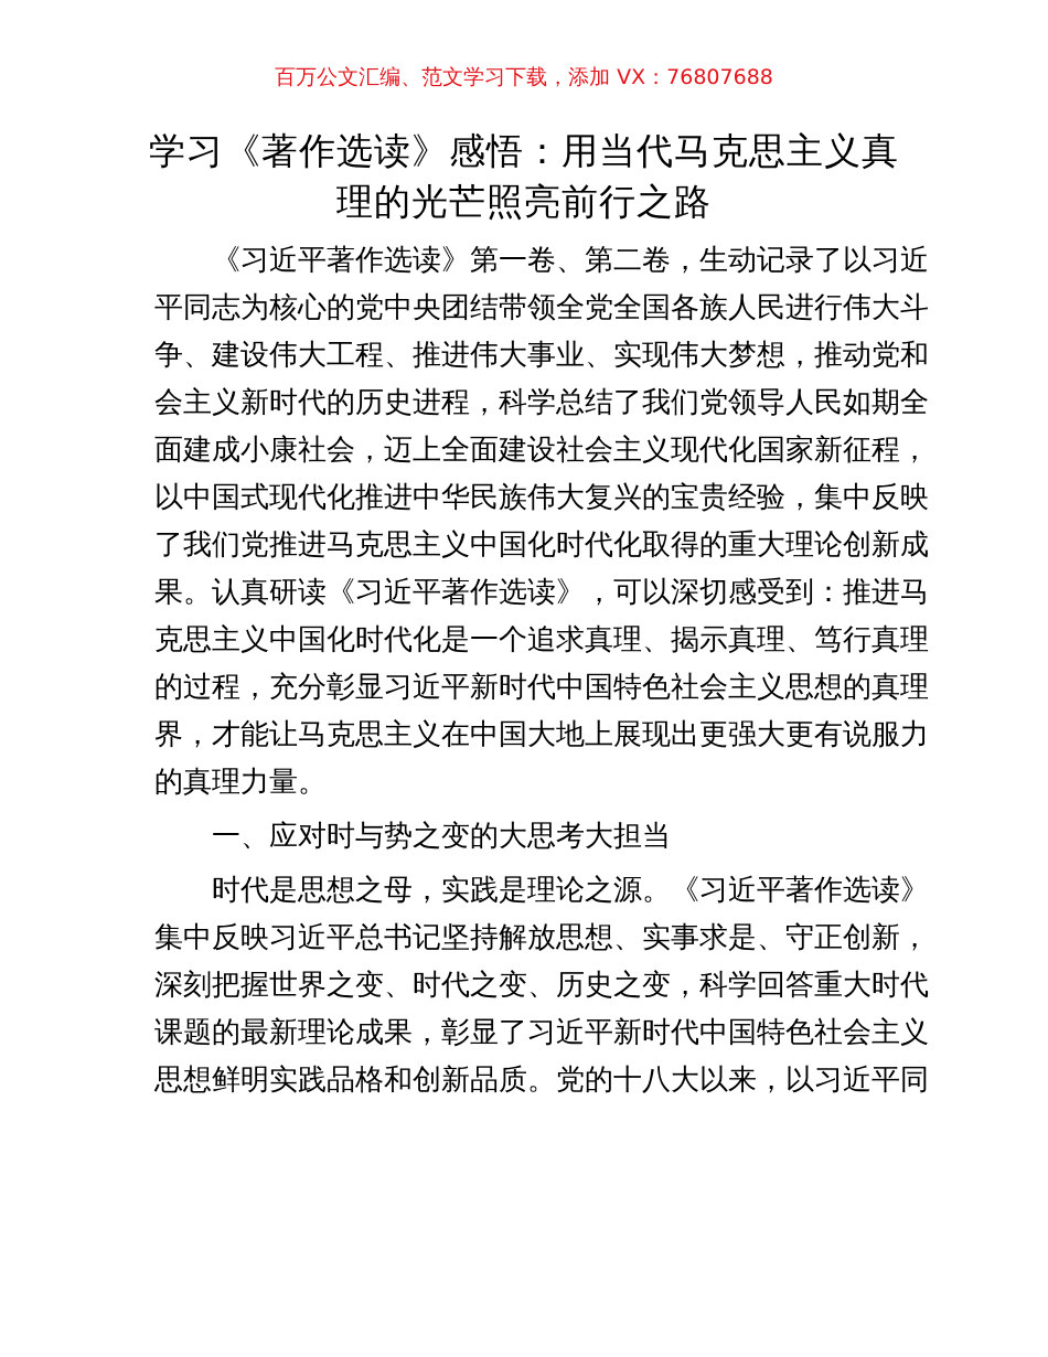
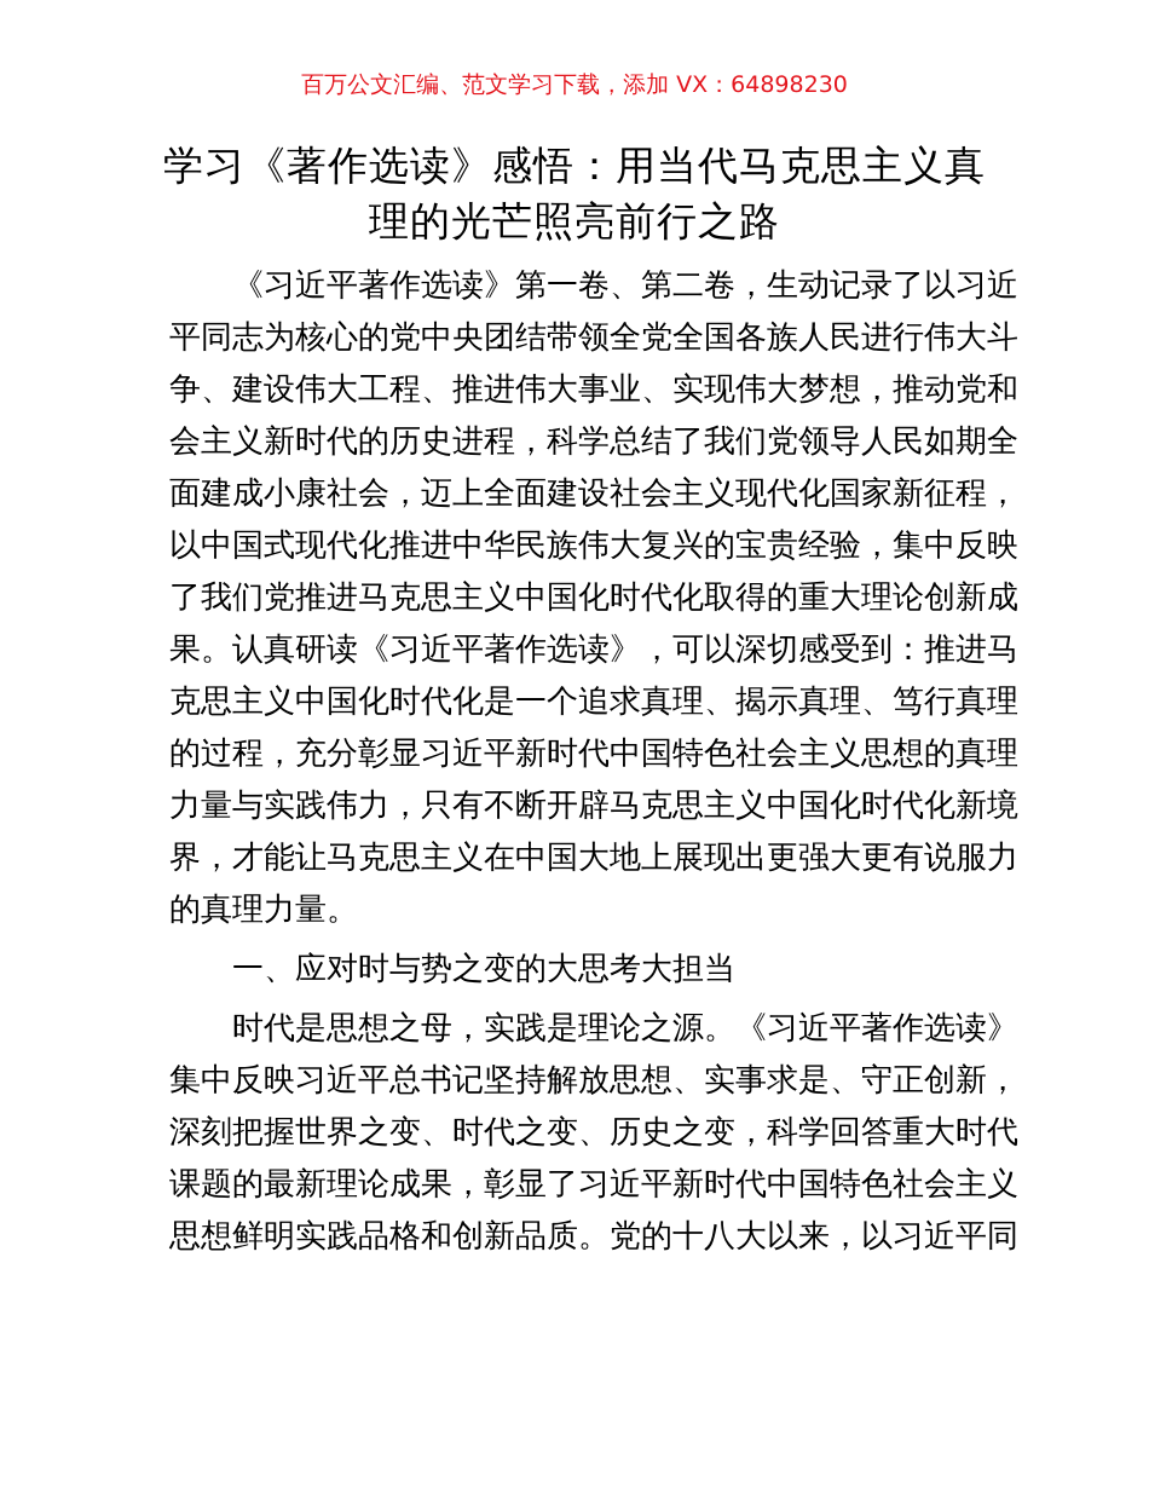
- 百万公文汇编、范文学习下载，添加 VX：76807688
+ 百万公文汇编、范文学习下载，添加 VX：64898230
  学习《著作选读》感悟：用当代马克思主义真
  理的光芒照亮前行之路
  《习近平著作选读》第一卷、第二卷，生动记录了以习近
  平同志为核心的党中央团结带领全党全国各族人民进行伟大斗
  争、建设伟大工程、推进伟大事业、实现伟大梦想，推动党和
  会主义新时代的历史进程，科学总结了我们党领导人民如期全
  面建成小康社会，迈上全面建设社会主义现代化国家新征程，
  以中国式现代化推进中华民族伟大复兴的宝贵经验，集中反映
  了我们党推进马克思主义中国化时代化取得的重大理论创新成
  果。认真研读《习近平著作选读》，可以深切感受到：推进马
  克思主义中国化时代化是一个追求真理、揭示真理、笃行真理
  的过程，充分彰显习近平新时代中国特色社会主义思想的真理
+ 力量与实践伟力，只有不断开辟马克思主义中国化时代化新境
  界，才能让马克思主义在中国大地上展现出更强大更有说服力
  的真理力量。
  一、应对时与势之变的大思考大担当
  时代是思想之母，实践是理论之源。《习近平著作选读》
  集中反映习近平总书记坚持解放思想、实事求是、守正创新，
  深刻把握世界之变、时代之变、历史之变，科学回答重大时代
  课题的最新理论成果，彰显了习近平新时代中国特色社会主义
  思想鲜明实践品格和创新品质。党的十八大以来，以习近平同
